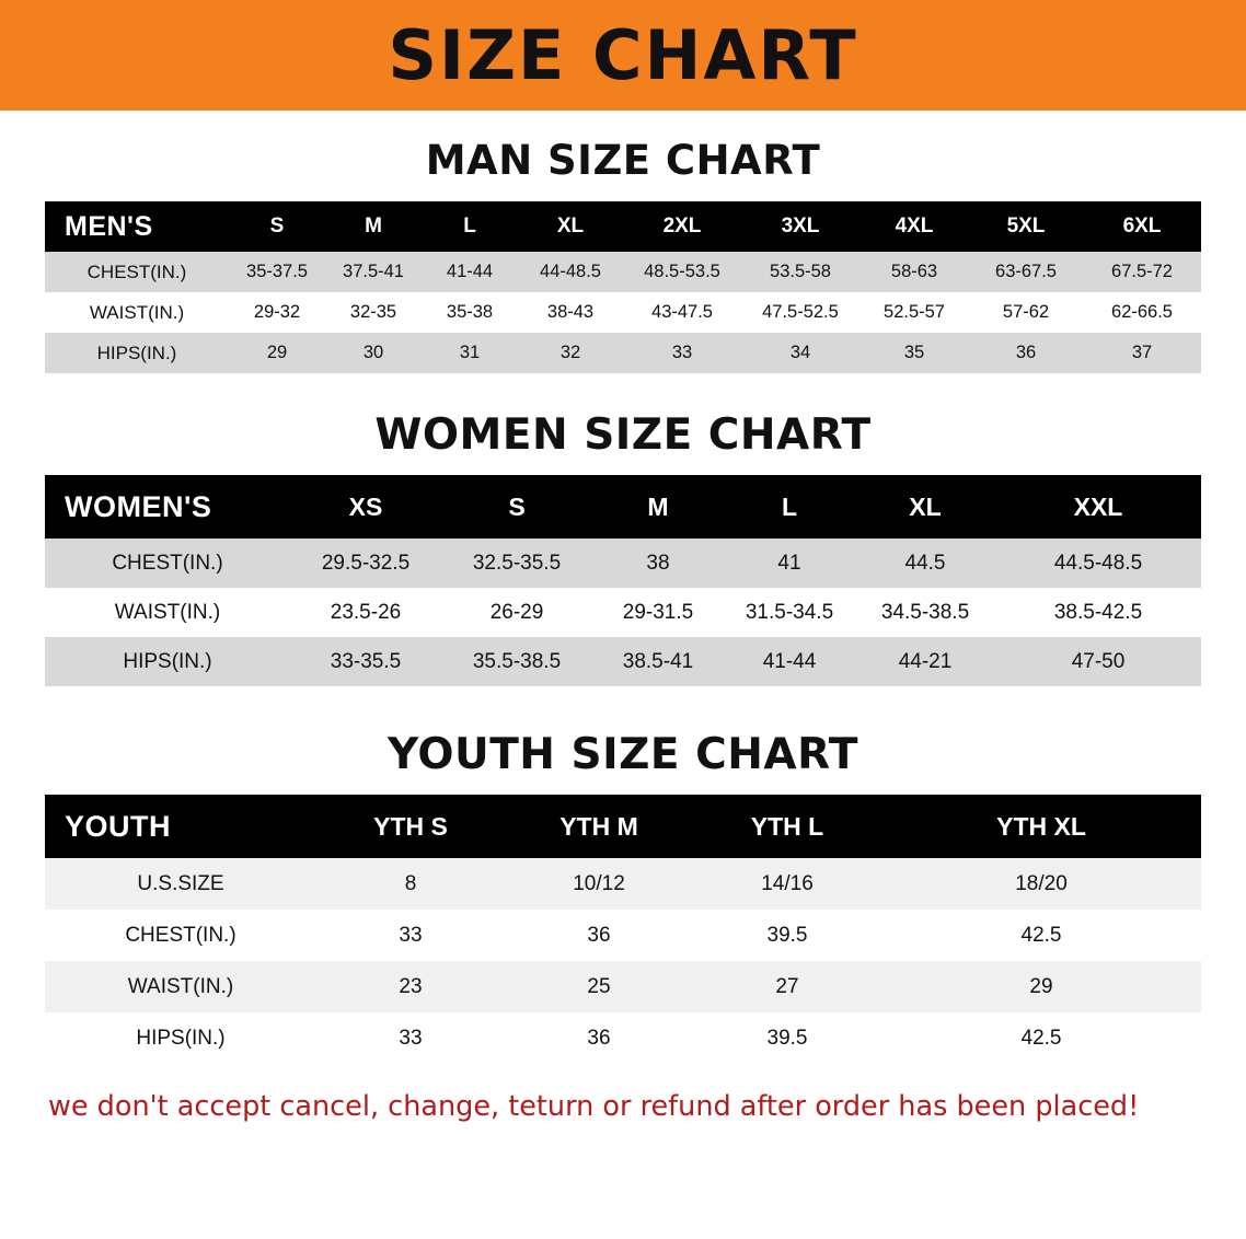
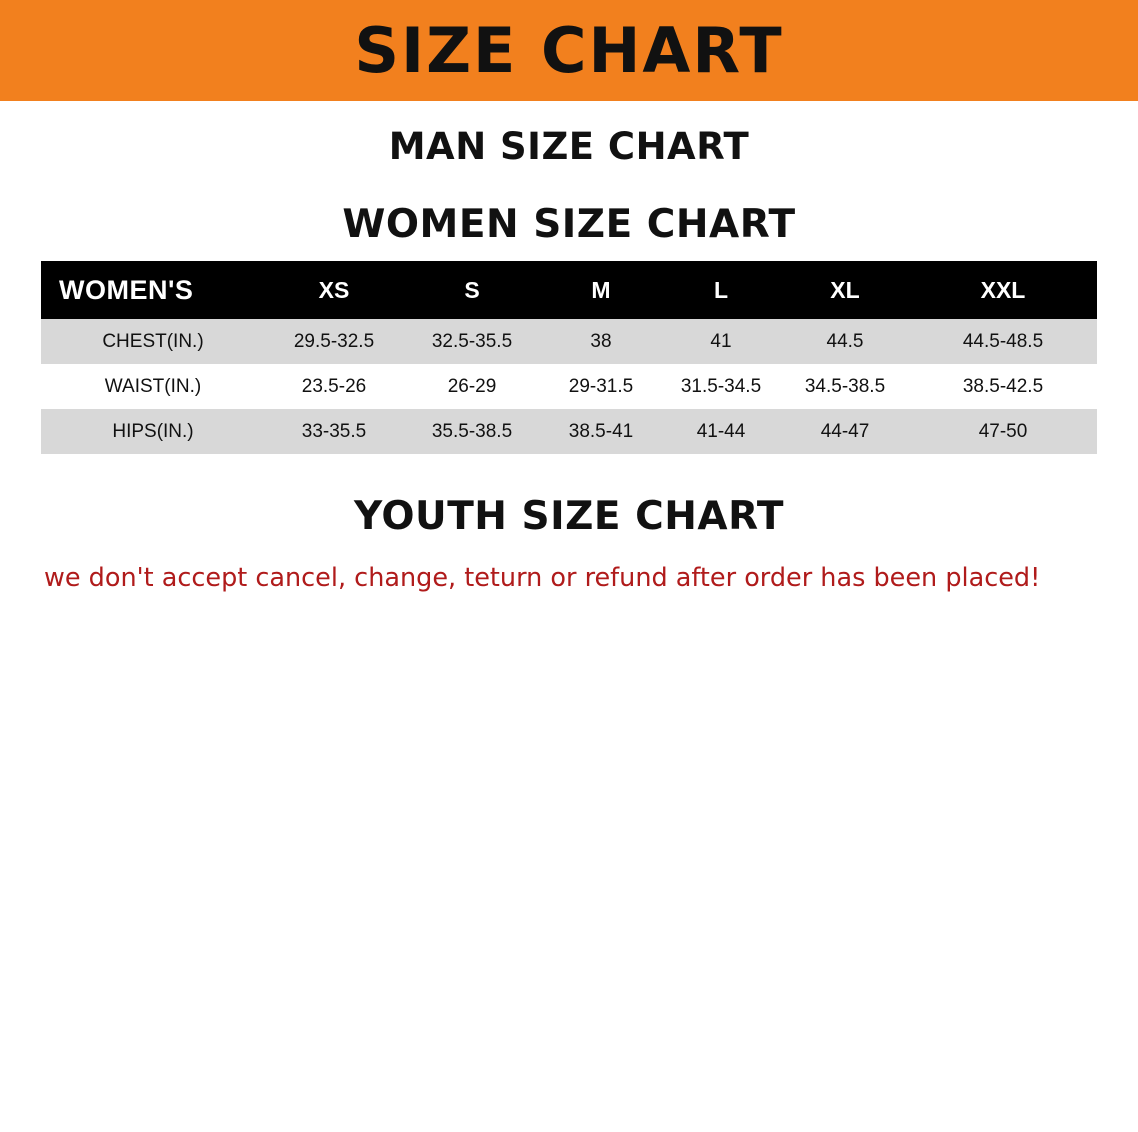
  SIZE CHART
  MAN SIZE CHART
- MEN'S	S	M	L	XL	2XL	3XL	4XL	5XL	6XL
- CHEST(IN.)	35-37.5	37.5-41	41-44	44-48.5	48.5-53.5	53.5-58	58-63	63-67.5	67.5-72
- WAIST(IN.)	29-32	32-35	35-38	38-43	43-47.5	47.5-52.5	52.5-57	57-62	62-66.5
- HIPS(IN.)	29	30	31	32	33	34	35	36	37
  WOMEN SIZE CHART
  WOMEN'S	XS	S	M	L	XL	XXL
  CHEST(IN.)	29.5-32.5	32.5-35.5	38	41	44.5	44.5-48.5
  WAIST(IN.)	23.5-26	26-29	29-31.5	31.5-34.5	34.5-38.5	38.5-42.5
- HIPS(IN.)	33-35.5	35.5-38.5	38.5-41	41-44	44-21	47-50
+ HIPS(IN.)	33-35.5	35.5-38.5	38.5-41	41-44	44-47	47-50
  YOUTH SIZE CHART
- YOUTH	YTH S	YTH M	YTH L	YTH XL
- U.S.SIZE	8	10/12	14/16	18/20
- CHEST(IN.)	33	36	39.5	42.5
- WAIST(IN.)	23	25	27	29
- HIPS(IN.)	33	36	39.5	42.5
  we don't accept cancel, change, teturn or refund after order has been placed!
